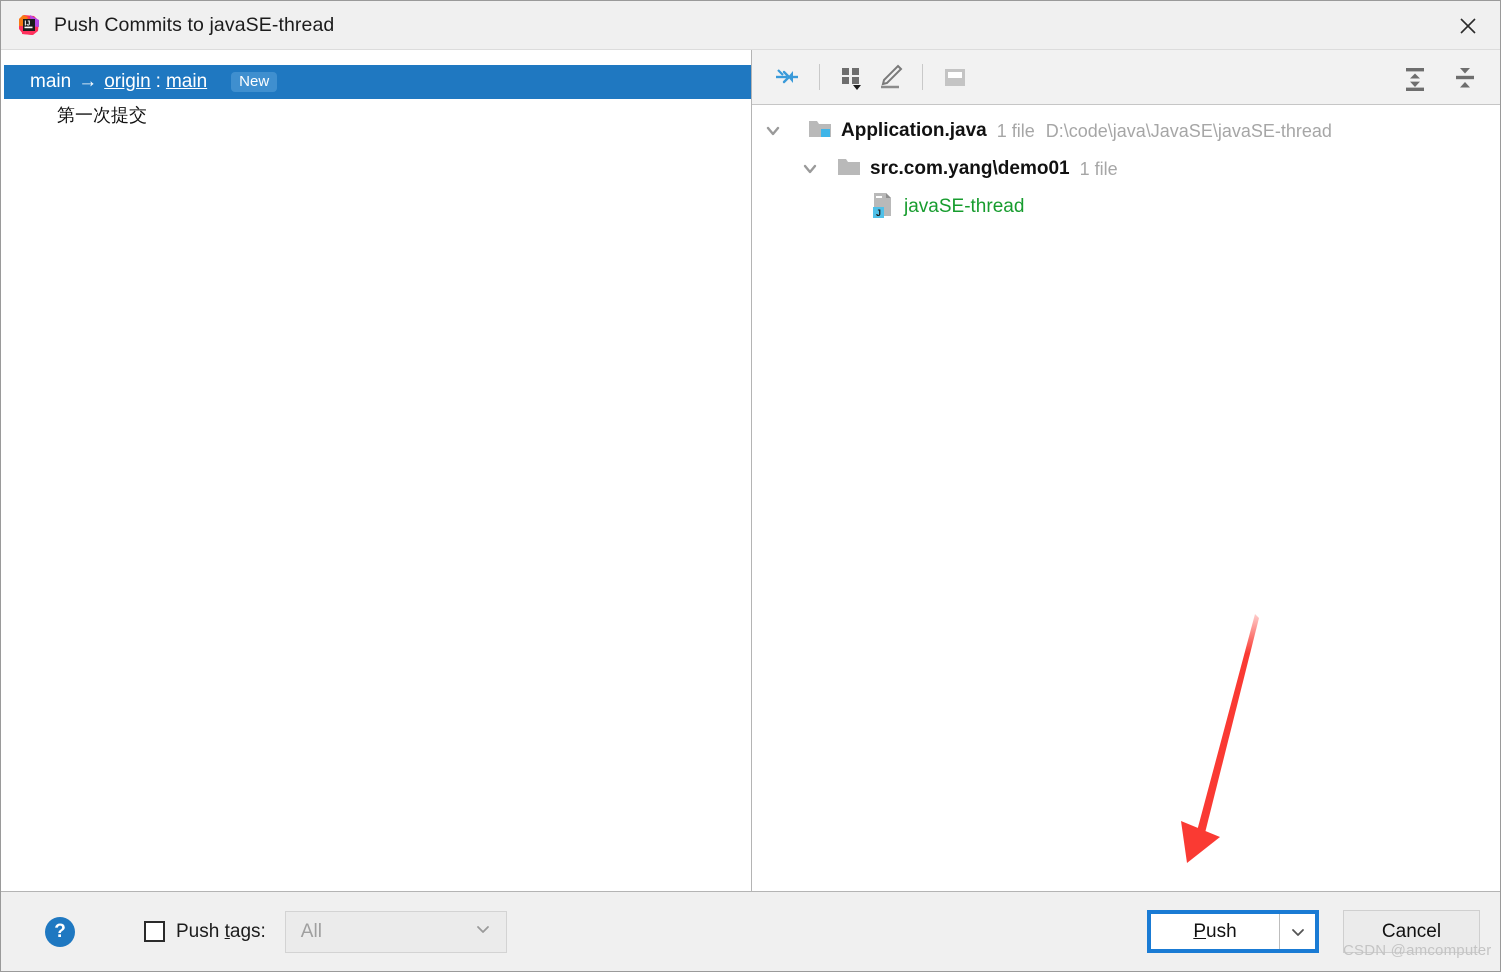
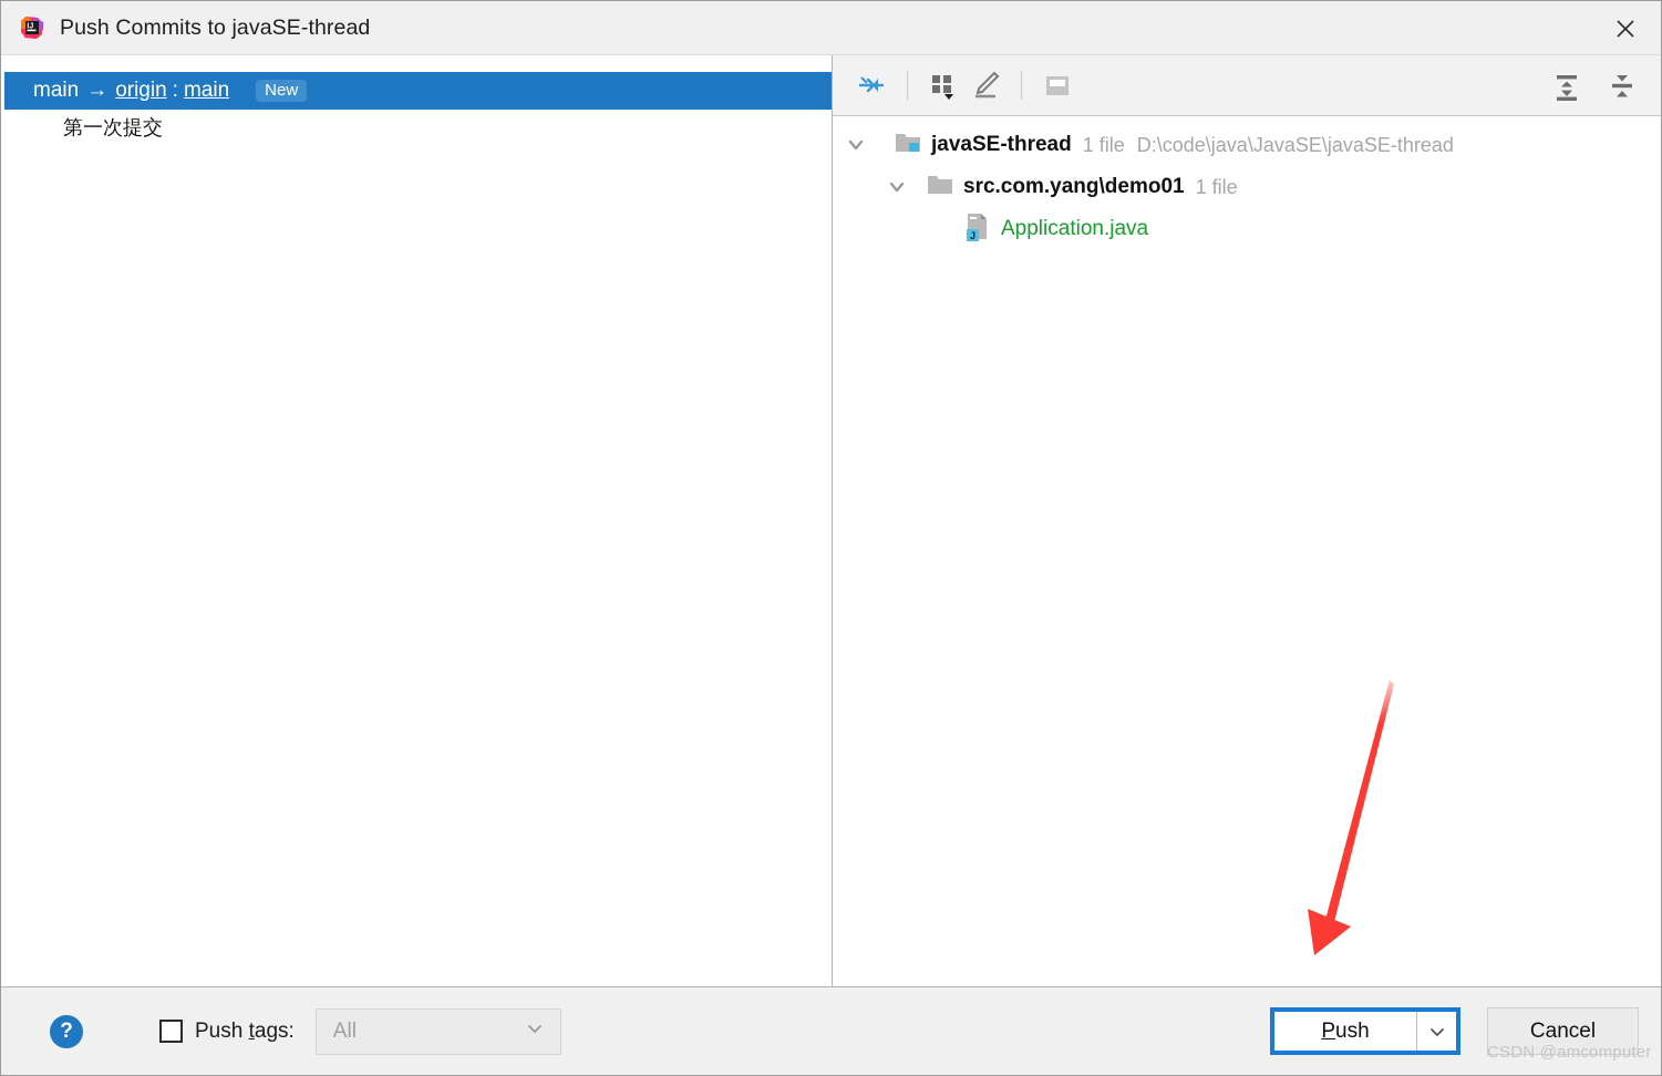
  Push Commits to javaSE-thread
  main
  →
  origin
  :
  main
  New
  第一次提交
- Application.java
+ javaSE-thread
  1 file
  D:\code\java\JavaSE\javaSE-thread
  src.com.yang\demo01
  1 file
  J
- javaSE-thread
+ Application.java
  ?
  Push tags:
  All
  P
  ush
  Cancel
  CSDN @amcomputer
